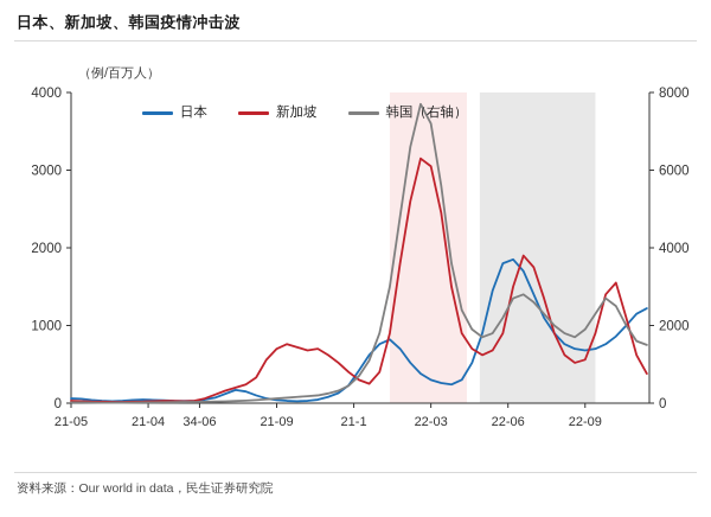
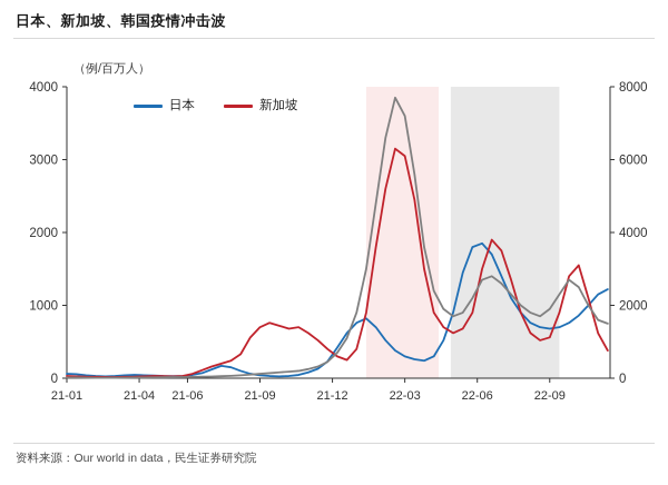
  日本、新加坡、韩国疫情冲击波
  （例/百万人）
  0
  1000
  2000
  3000
  4000
  0
  2000
  4000
  6000
  8000
- 21-05
+ 21-01
  21-04
- 34-06
+ 21-06
  21-09
- 21-1
+ 21-12
  22-03
  22-06
  22-09
  日本
  新加坡
- 韩国（右轴）
  资料来源：Our world in data，民生证券研究院
